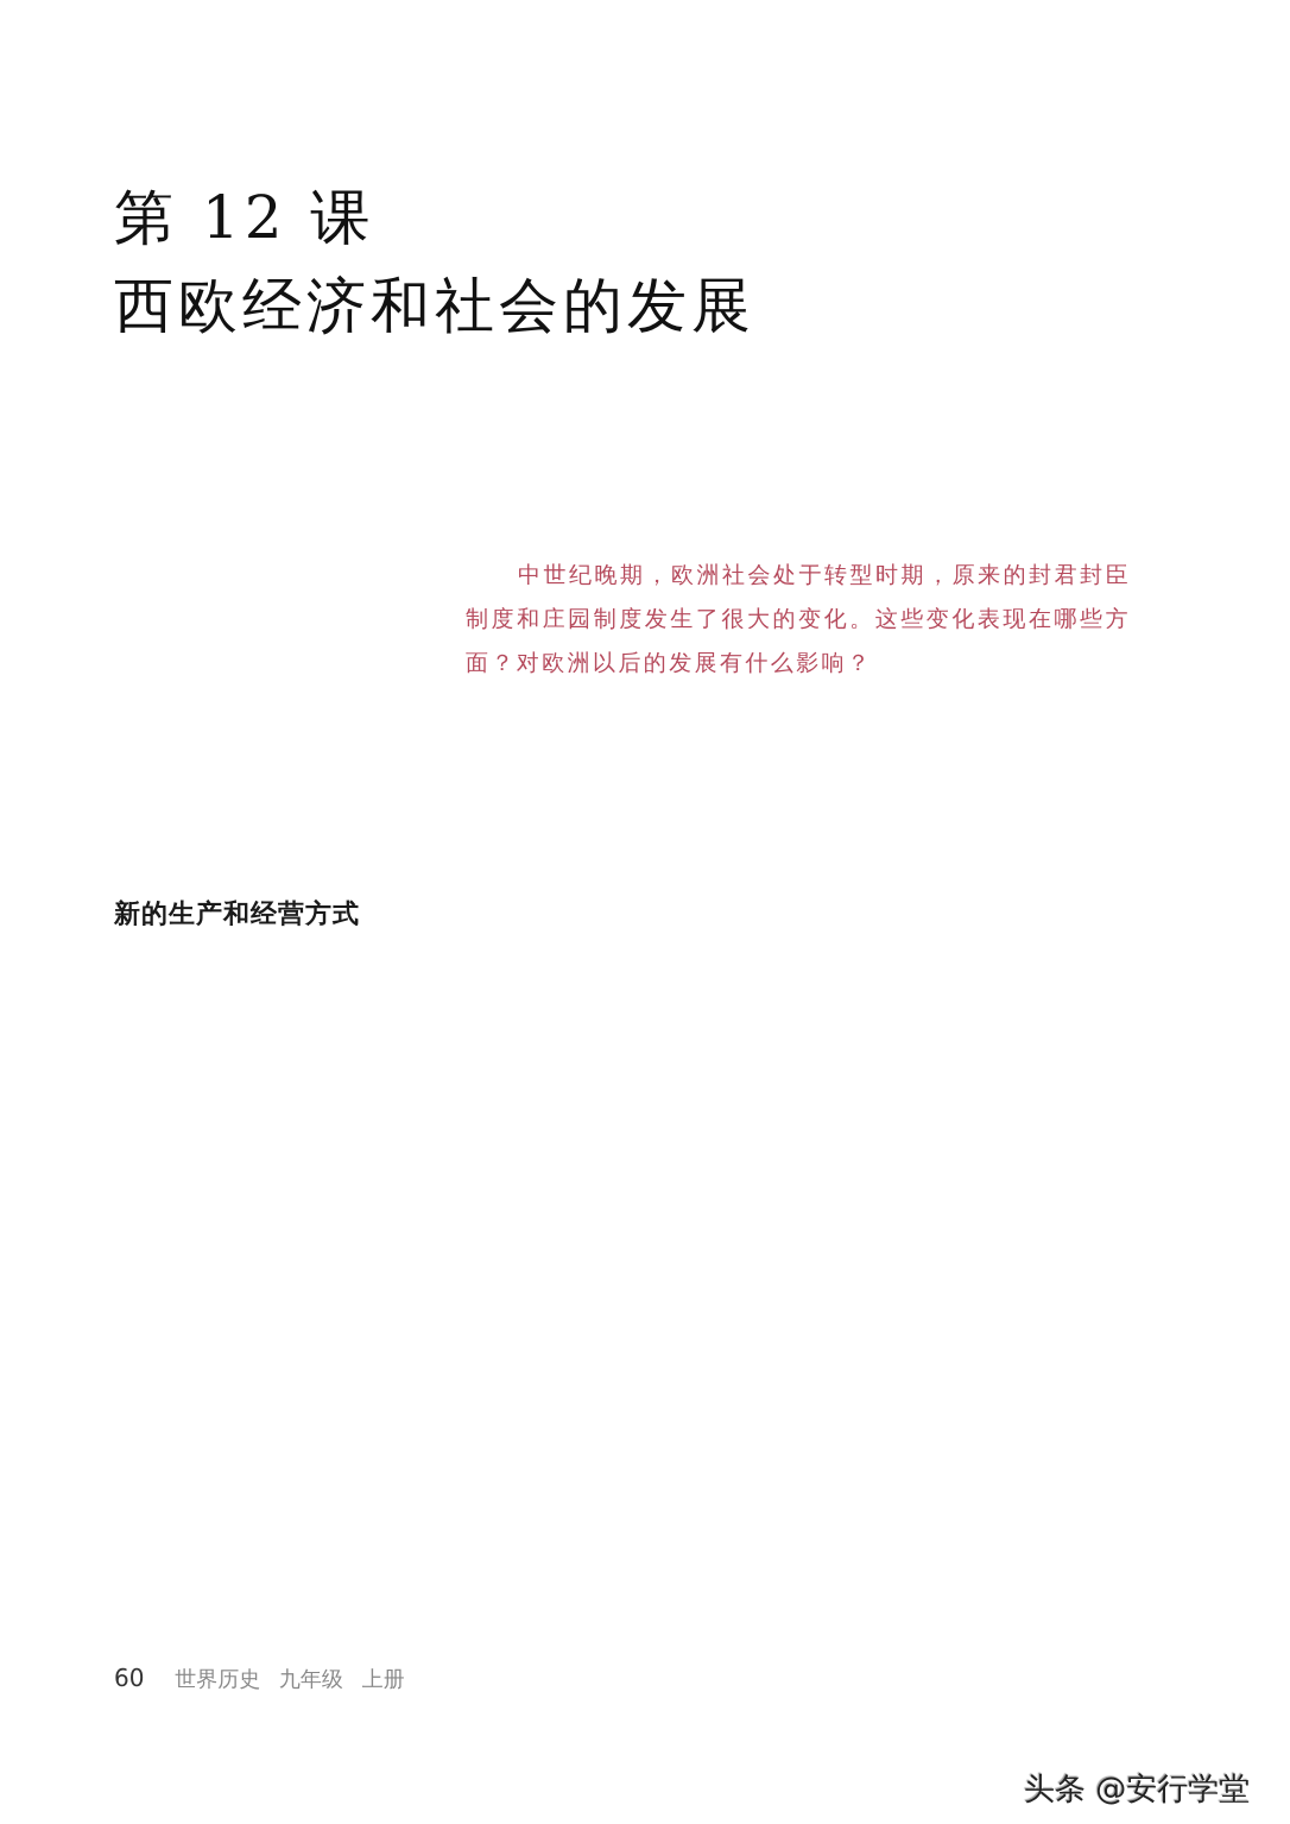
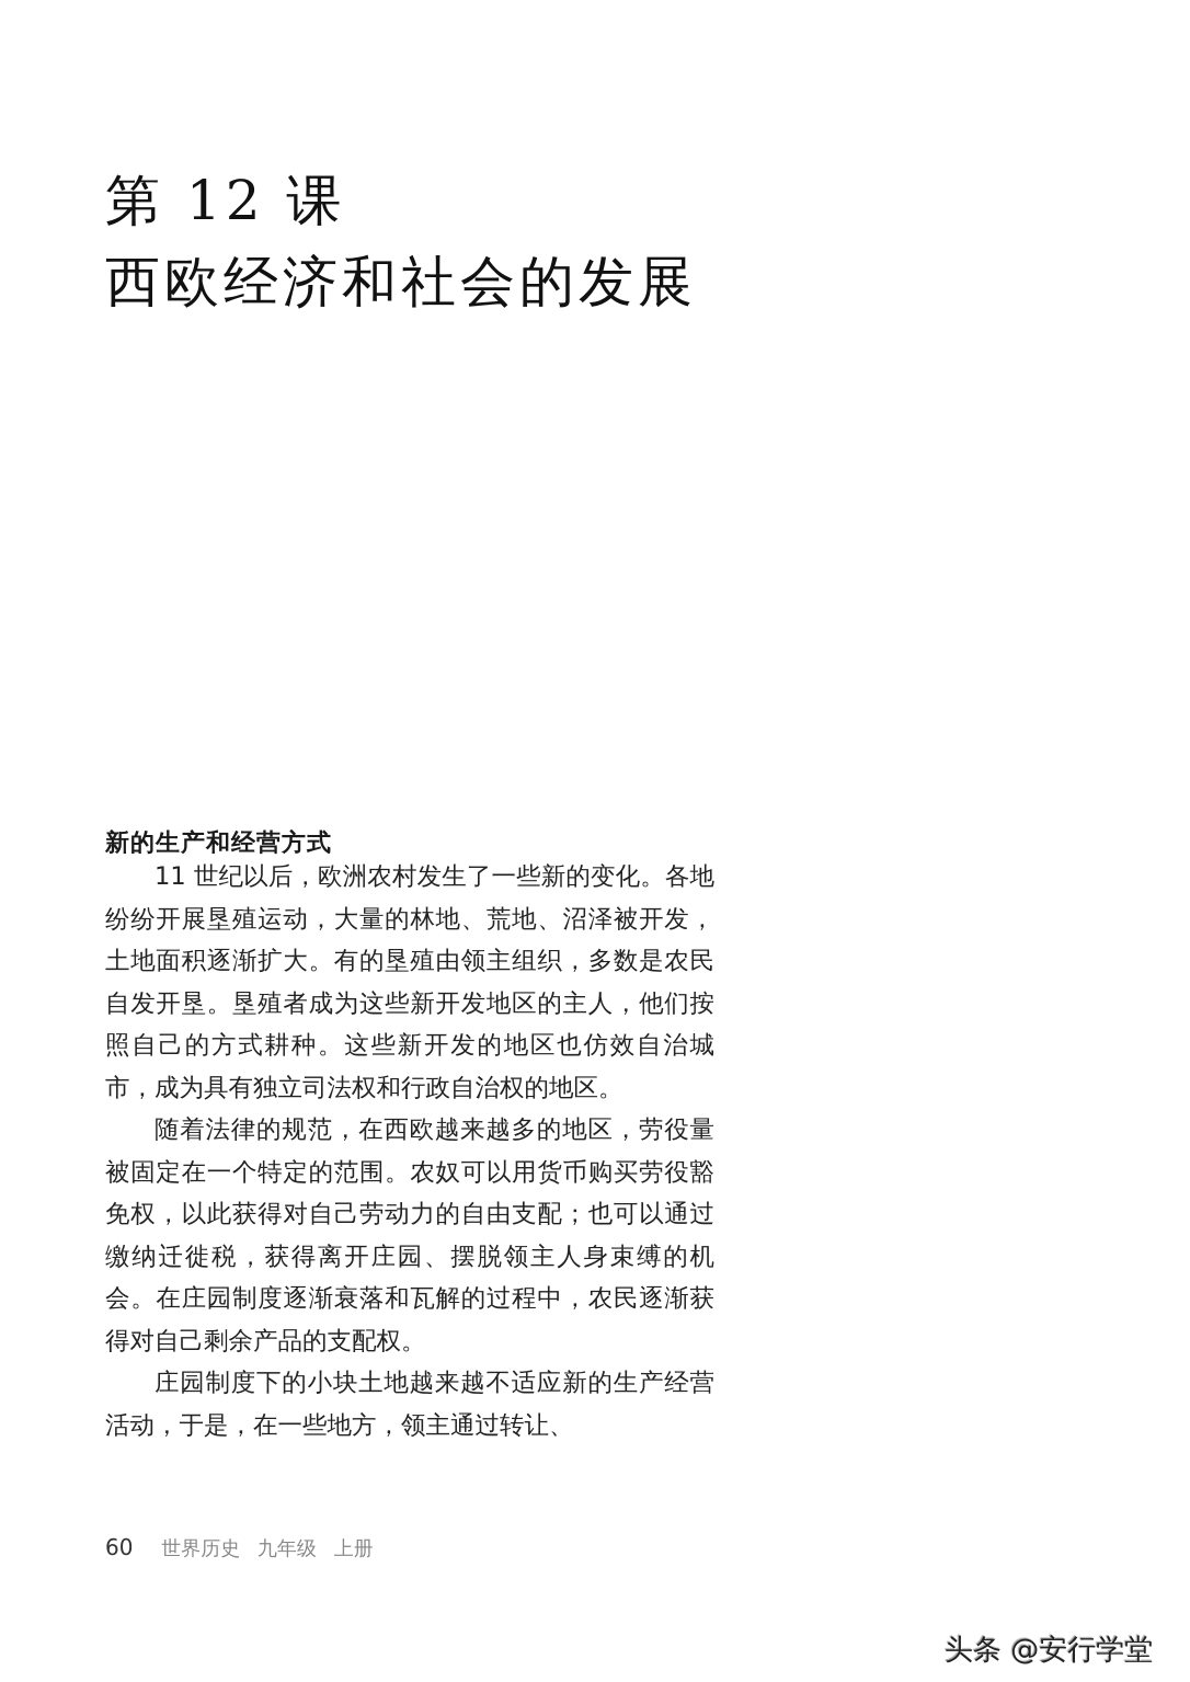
  第 12 课
  西欧经济和社会的发展
- 中世纪晚期，欧洲社会处于转型时期，原来的封君封臣制度和庄园制度发生了很大的变化。这些变化表现在哪些方面？对欧洲以后的发展有什么影响？
  新的生产和经营方式
+ 11 世纪以后，欧洲农村发生了一些新的变化。各地纷纷开展垦殖运动，大量的林地、荒地、沼泽被开发，土地面积逐渐扩大。有的垦殖由领主组织，多数是农民自发开垦。垦殖者成为这些新开发地区的主人，他们按照自己的方式耕种。这些新开发的地区也仿效自治城市，成为具有独立司法权和行政自治权的地区。
+ 随着法律的规范，在西欧越来越多的地区，劳役量被固定在一个特定的范围。农奴可以用货币购买劳役豁免权，以此获得对自己劳动力的自由支配；也可以通过缴纳迁徙税，获得离开庄园、摆脱领主人身束缚的机会。在庄园制度逐渐衰落和瓦解的过程中，农民逐渐获得对自己剩余产品的支配权。
+ 庄园制度下的小块土地越来越不适应新的生产经营活动，于是，在一些地方，领主通过转让、
  60 世界历史 九年级 上册
  头条 @安行学堂
